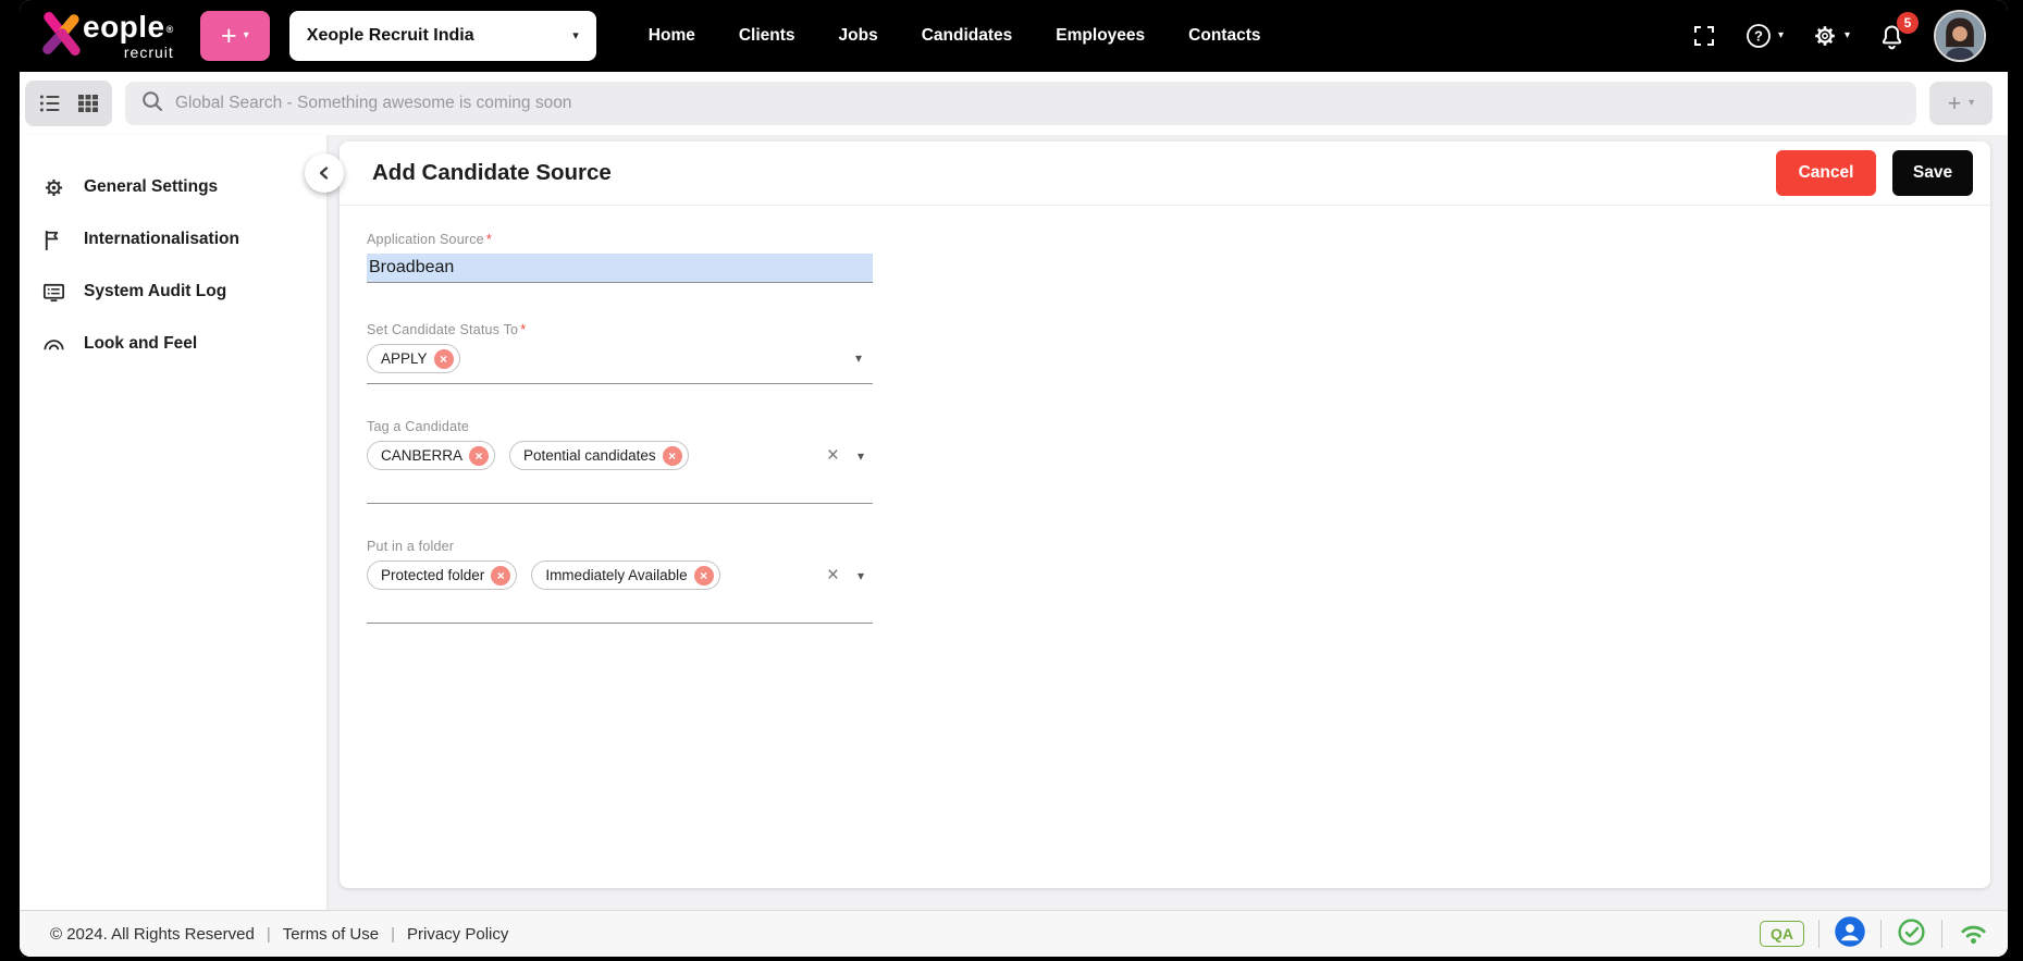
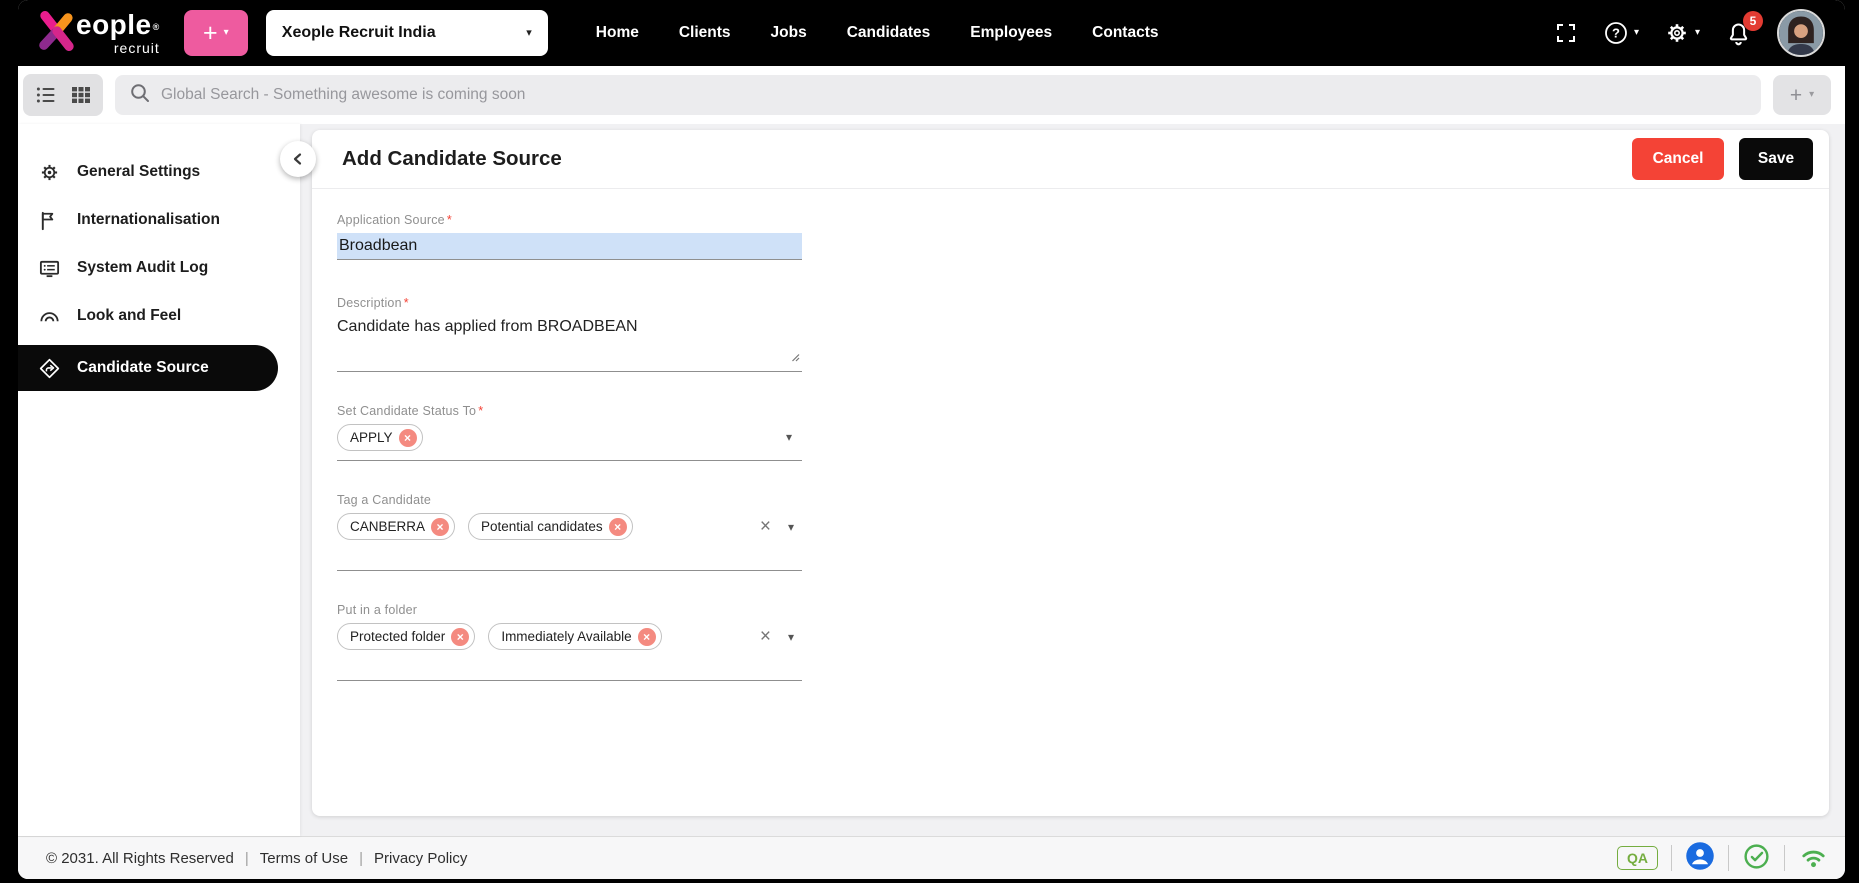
  eople
  ®
  recruit
  +
  ▾
  Xeople Recruit India
  ▾
  Home
  Clients
  Jobs
  Candidates
  Employees
  Contacts
  ?
  ▾
  ▾
  5
  Global Search - Something awesome is coming soon
  +
  ▾
  General Settings
  Internationalisation
  System Audit Log
  Look and Feel
+ Candidate Source
  Add Candidate Source
  Cancel
  Save
  Application Source *
  Broadbean
+ Description *
+ Candidate has applied from BROADBEAN
  Set Candidate Status To *
  APPLY
  ×
  ▾
  Tag a Candidate
  CANBERRA
  ×
  Potential candidates
  ×
  ×
  ▾
  Put in a folder
  Protected folder
  ×
  Immediately Available
  ×
  ×
  ▾
- © 2024. All Rights Reserved
+ © 2031. All Rights Reserved
  |
  Terms of Use
  |
  Privacy Policy
  QA
